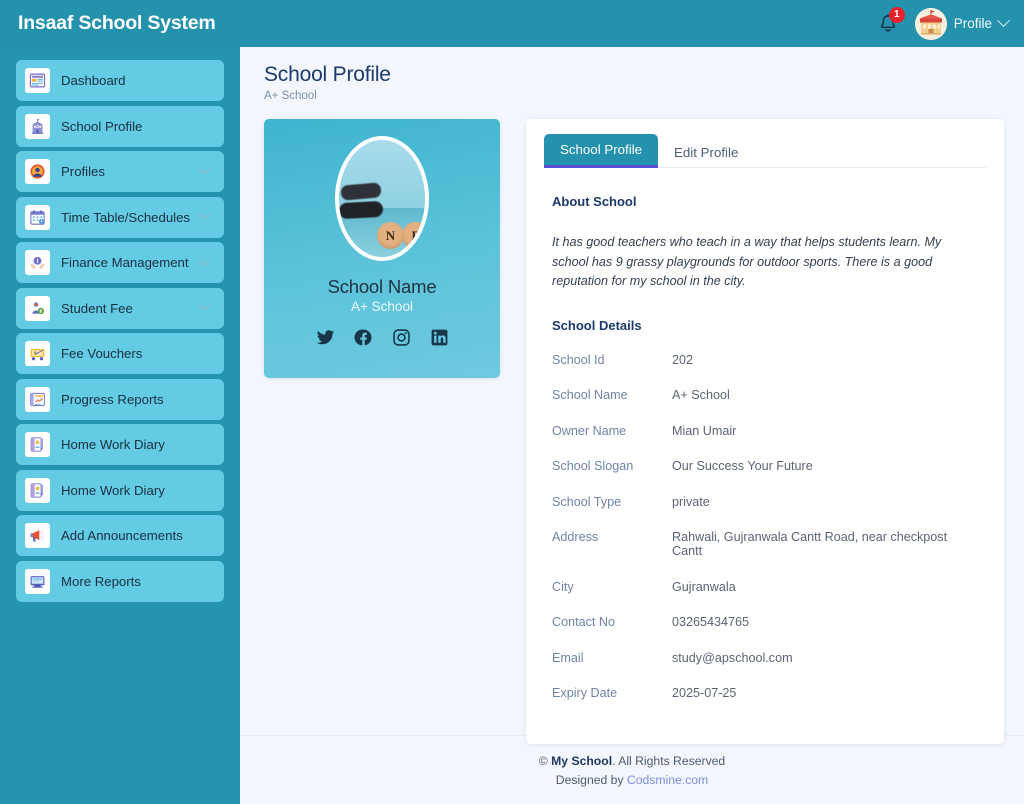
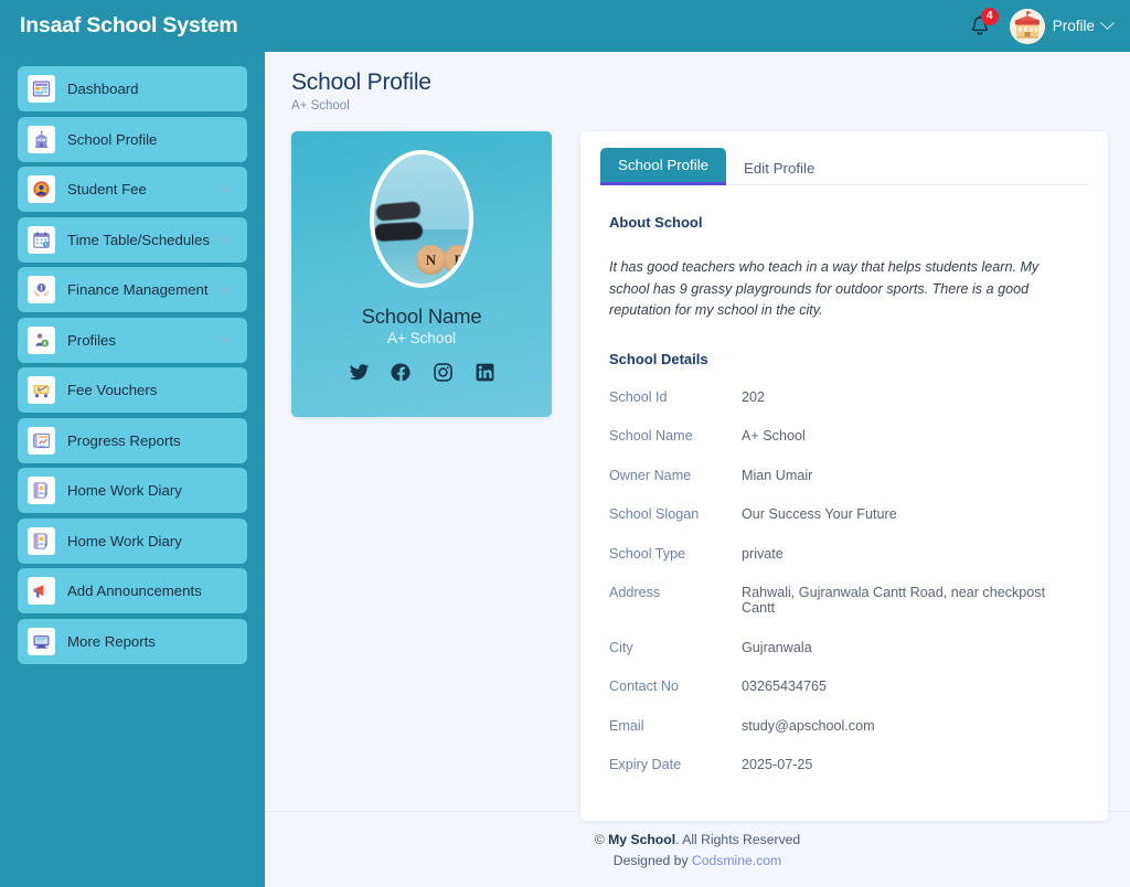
  Insaaf School System
- 1
+ 4
  Profile
  Dashboard
  School Profile
- Profiles
+ Student Fee
  Time Table/Schedules
  Finance Management
- Student Fee
+ Profiles
  Fee Vouchers
  Progress Reports
  Home Work Diary
  Home Work Diary
  Add Announcements
  More Reports
  School Profile
  A+ School
  N
  F
  School Name
  A+ School
  School Profile
  Edit Profile
  About School
  It has good teachers who teach in a way that helps students learn. My school has 9 grassy playgrounds for outdoor sports. There is a good reputation for my school in the city.
  School Details
  School Id
  202
  School Name
  A+ School
  Owner Name
  Mian Umair
  School Slogan
  Our Success Your Future
  School Type
  private
  Address
  Rahwali, Gujranwala Cantt Road, near checkpost Cantt
  City
  Gujranwala
  Contact No
  03265434765
  Email
  study@apschool.com
  Expiry Date
  2025-07-25
  © My School. All Rights Reserved
  Designed by Codsmine.com
